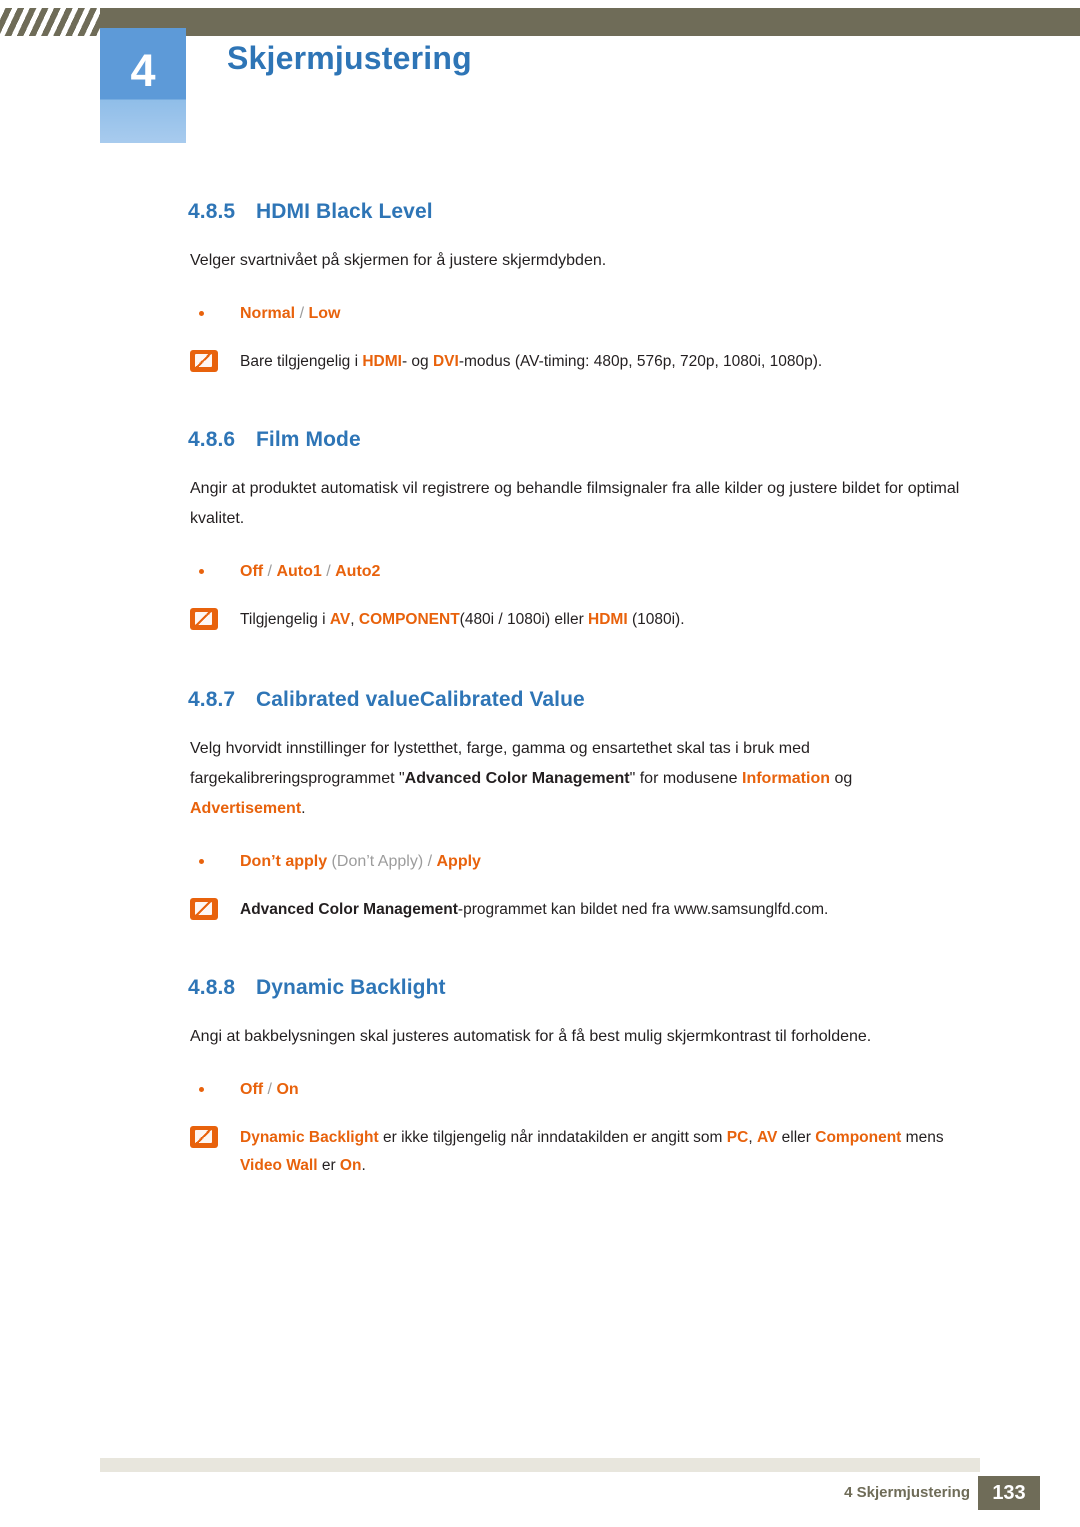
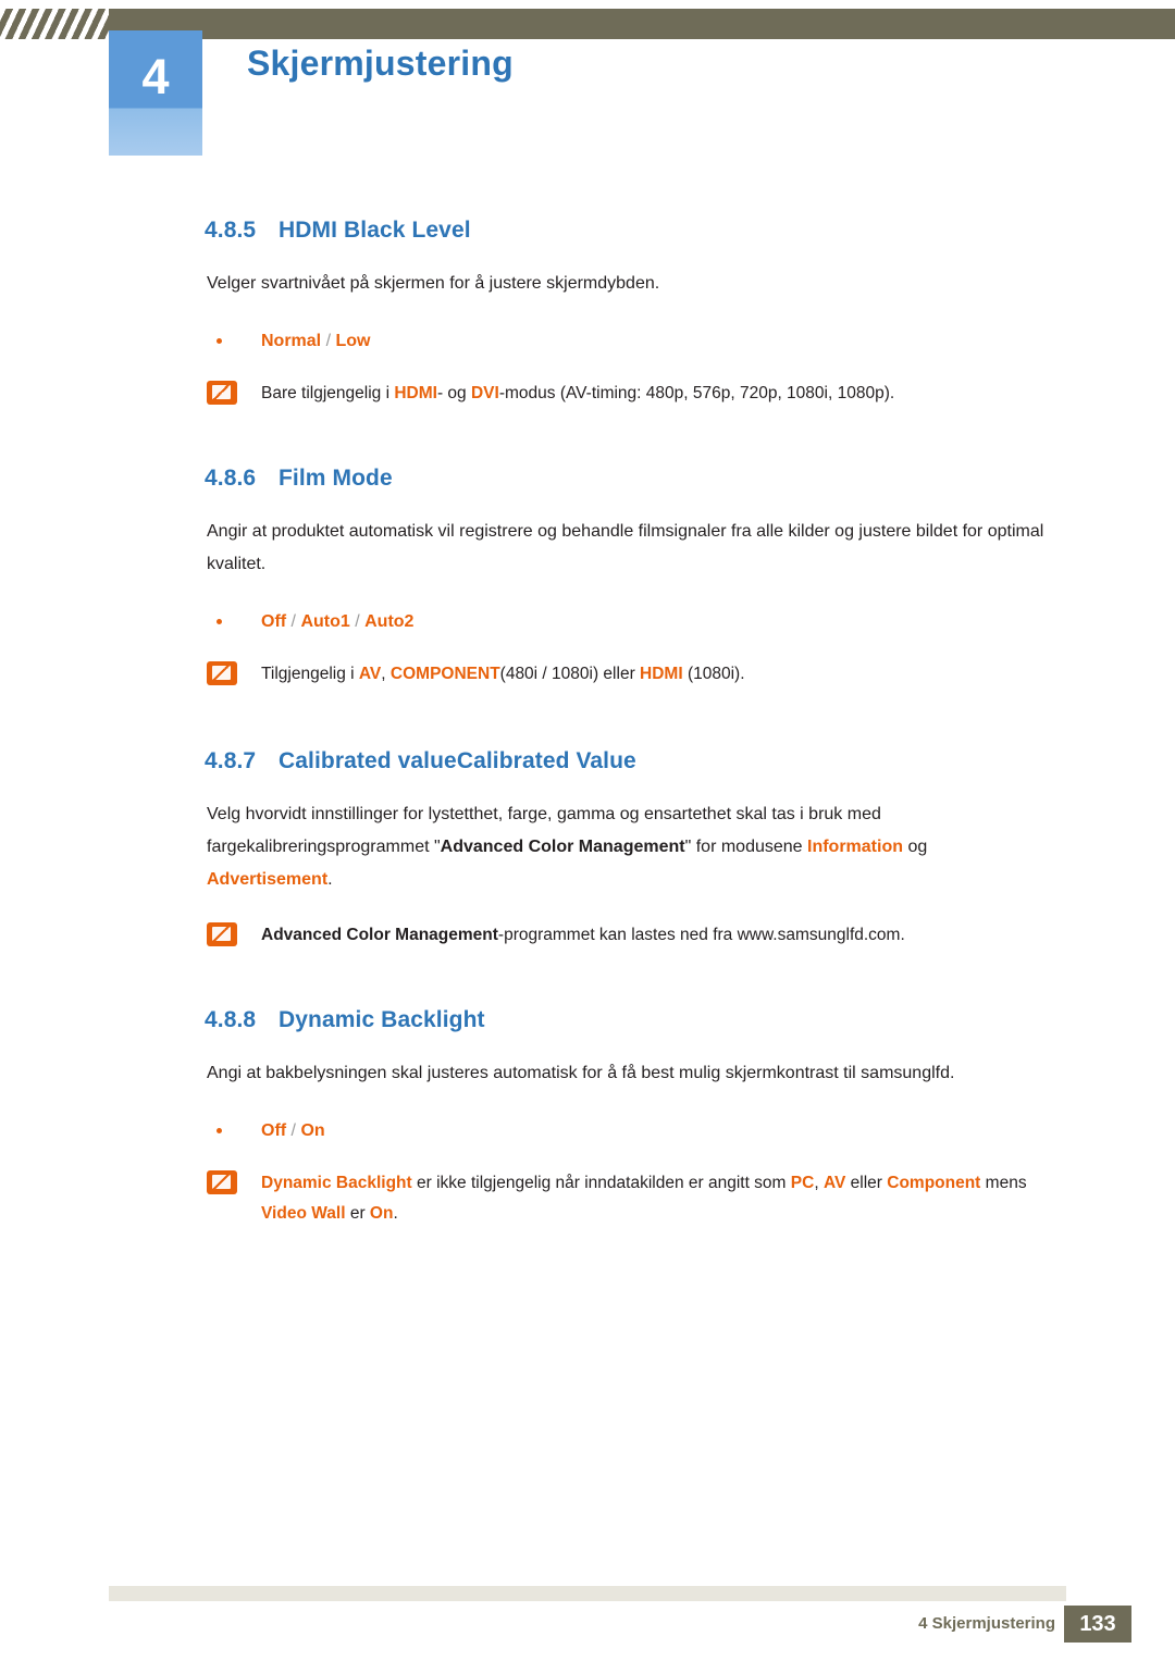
  4
  Skjermjustering
  4.8.5 HDMI Black Level
  Velger svartnivået på skjermen for å justere skjermdybden.
  Normal / Low
  Bare tilgjengelig i HDMI- og DVI-modus (AV-timing: 480p, 576p, 720p, 1080i, 1080p).
  4.8.6 Film Mode
  Angir at produktet automatisk vil registrere og behandle filmsignaler fra alle kilder og justere bildet for optimal kvalitet.
  Off / Auto1 / Auto2
  Tilgjengelig i AV, COMPONENT(480i / 1080i) eller HDMI (1080i).
  4.8.7 Calibrated valueCalibrated Value
  Velg hvorvidt innstillinger for lystetthet, farge, gamma og ensartethet skal tas i bruk med fargekalibreringsprogrammet "Advanced Color Management" for modusene Information og Advertisement.
- Don’t apply (Don’t Apply) / Apply
- Advanced Color Management-programmet kan bildet ned fra www.samsunglfd.com.
+ Advanced Color Management-programmet kan lastes ned fra www.samsunglfd.com.
  4.8.8 Dynamic Backlight
- Angi at bakbelysningen skal justeres automatisk for å få best mulig skjermkontrast til forholdene.
+ Angi at bakbelysningen skal justeres automatisk for å få best mulig skjermkontrast til samsunglfd.
  Off / On
  Dynamic Backlight er ikke tilgjengelig når inndatakilden er angitt som PC, AV eller Component mens Video Wall er On.
  4 Skjermjustering
  133
